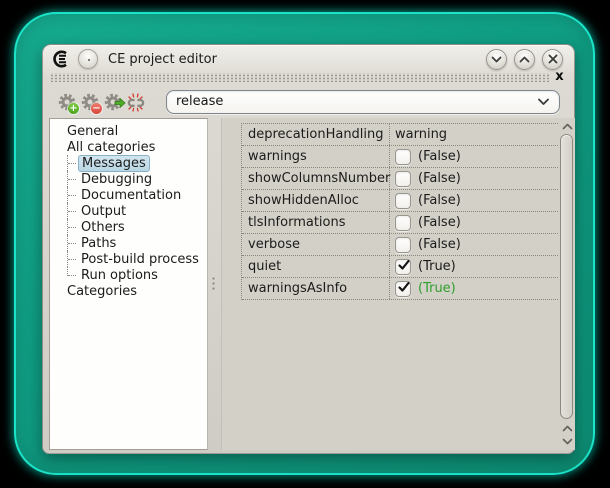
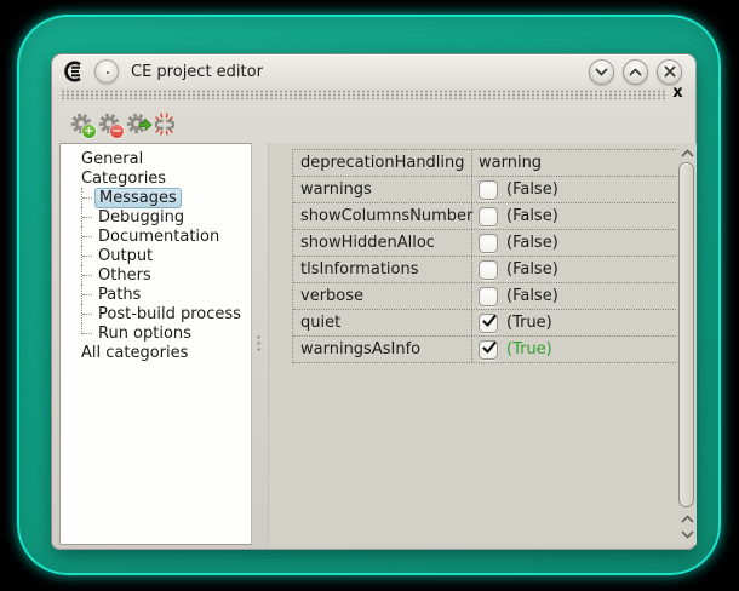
  CE project editor
  x
  +
  −
- release
  General
- All categories
+ Categories
  Messages
  Debugging
  Documentation
  Output
  Others
  Paths
  Post-build process
  Run options
- Categories
+ All categories
  deprecationHandling
  warning
  warnings
  (False)
  showColumnsNumber
  (False)
  showHiddenAlloc
  (False)
  tlsInformations
  (False)
  verbose
  (False)
  quiet
  (True)
  warningsAsInfo
  (True)
